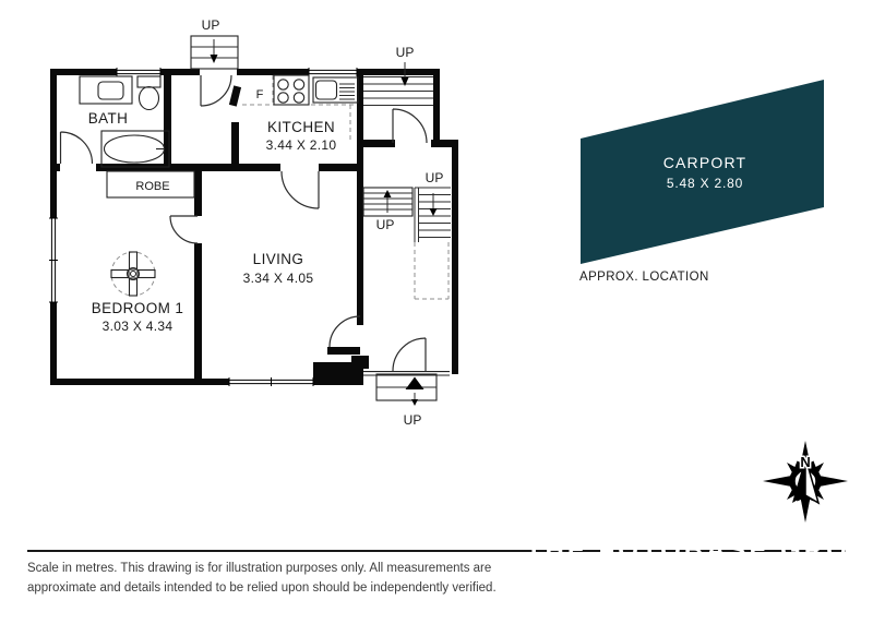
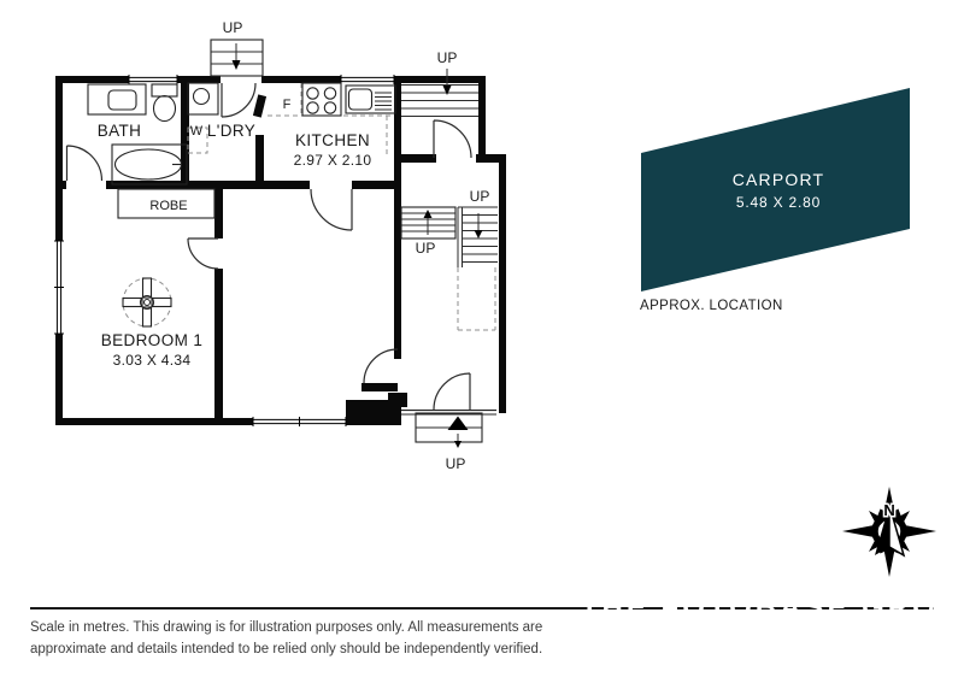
  UP
  UP
  UP
  UP
  UP
  BATH
+ W
+ L'DRY
  F
  KITCHEN
- 3.44 X 2.10
+ 2.97 X 2.10
- LIVING
- 3.34 X 4.05
  ROBE
  BEDROOM 1
  3.03 X 4.34
  CARPORT
  5.48 X 2.80
  APPROX. LOCATION
  N
  THE FOTOBASE GROU
  Scale in metres. This drawing is for illustration purposes only. All measurements are
- approximate and details intended to be relied upon should be independently verified.
+ approximate and details intended to be relied only should be independently verified.
